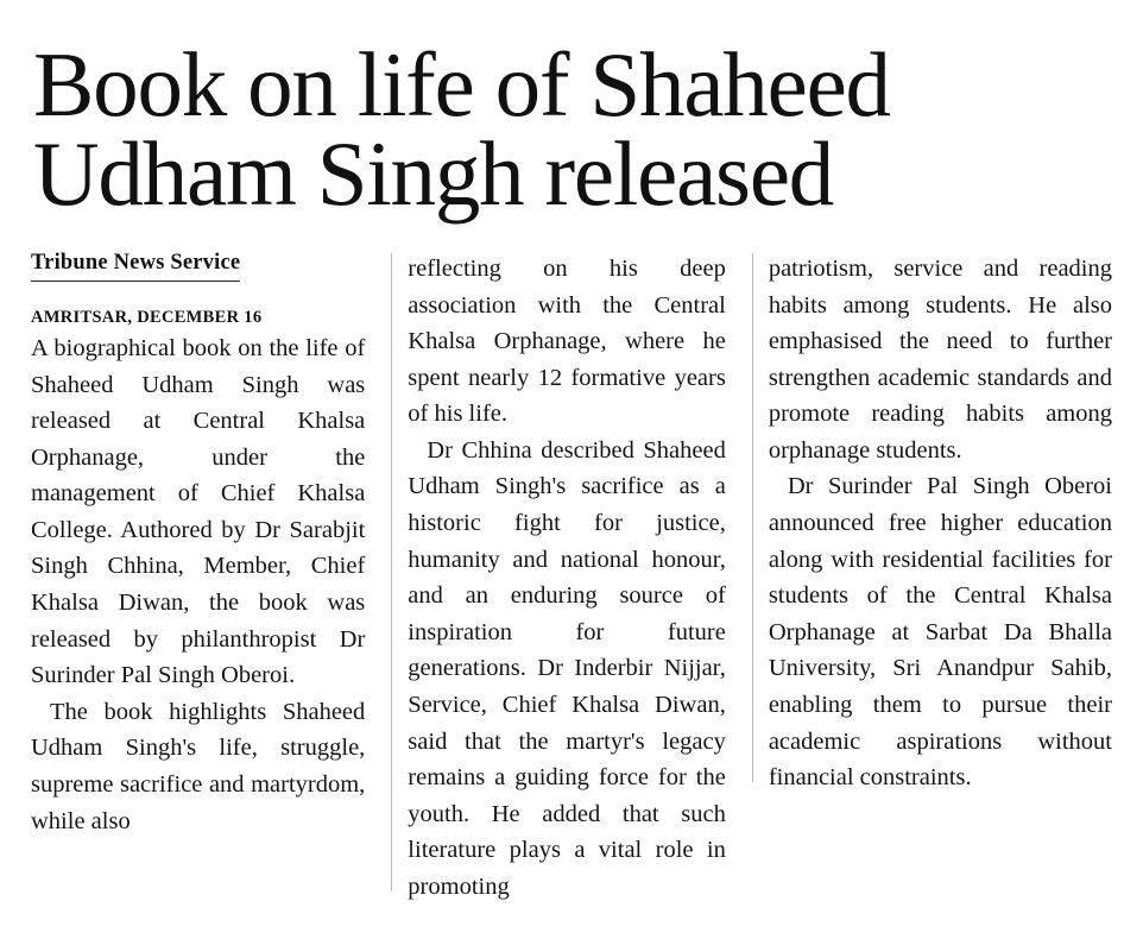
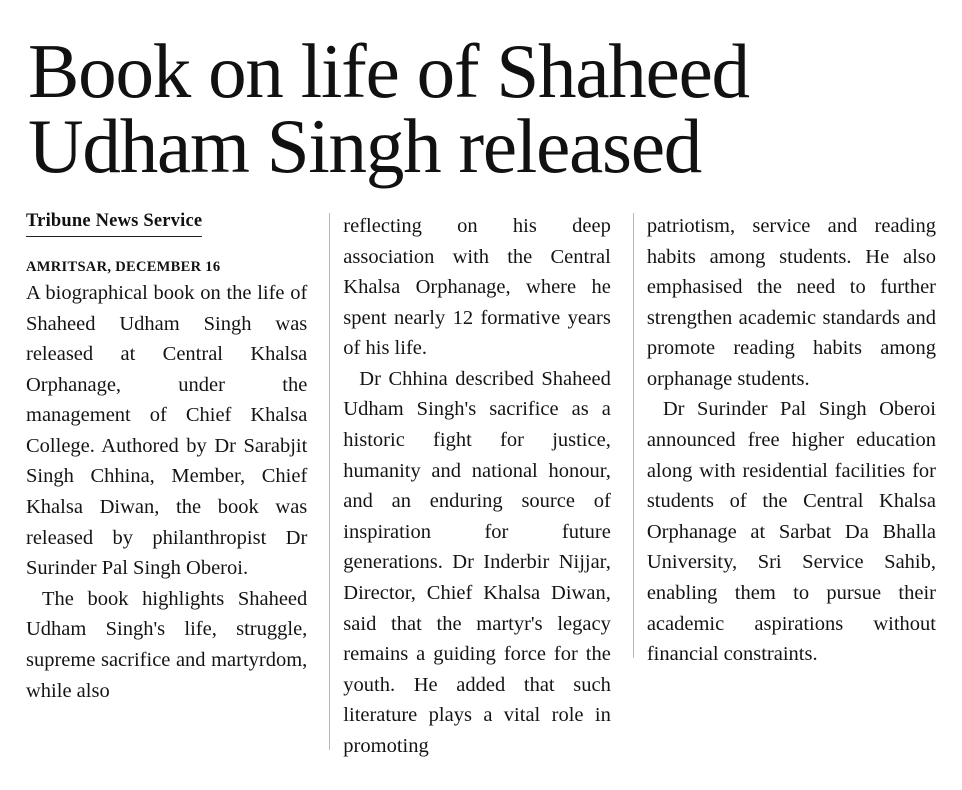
  Book on life of Shaheed
  Udham Singh released
  Tribune News Service
  AMRITSAR, DECEMBER 16
  A biographical book on the life of Shaheed Udham Singh was released at Central Khalsa Orphanage, under the management of Chief Khalsa College. Authored by Dr Sarabjit Singh Chhina, Member, Chief Khalsa Diwan, the book was released by philanthropist Dr Surinder Pal Singh Oberoi.
  The book highlights Shaheed Udham Singh's life, struggle, supreme sacrifice and martyrdom, while also
  reflecting on his deep association with the Central Khalsa Orphanage, where he spent nearly 12 formative years of his life.
- Dr Chhina described Shaheed Udham Singh's sacrifice as a historic fight for justice, humanity and national honour, and an enduring source of inspiration for future generations. Dr Inderbir Nijjar, Service, Chief Khalsa Diwan, said that the martyr's legacy remains a guiding force for the youth. He added that such literature plays a vital role in promoting
+ Dr Chhina described Shaheed Udham Singh's sacrifice as a historic fight for justice, humanity and national honour, and an enduring source of inspiration for future generations. Dr Inderbir Nijjar, Director, Chief Khalsa Diwan, said that the martyr's legacy remains a guiding force for the youth. He added that such literature plays a vital role in promoting
  patriotism, service and reading habits among students. He also emphasised the need to further strengthen academic standards and promote reading habits among orphanage students.
- Dr Surinder Pal Singh Oberoi announced free higher education along with residential facilities for students of the Central Khalsa Orphanage at Sarbat Da Bhalla University, Sri Anandpur Sahib, enabling them to pursue their academic aspirations without financial constraints.
+ Dr Surinder Pal Singh Oberoi announced free higher education along with residential facilities for students of the Central Khalsa Orphanage at Sarbat Da Bhalla University, Sri Service Sahib, enabling them to pursue their academic aspirations without financial constraints.
